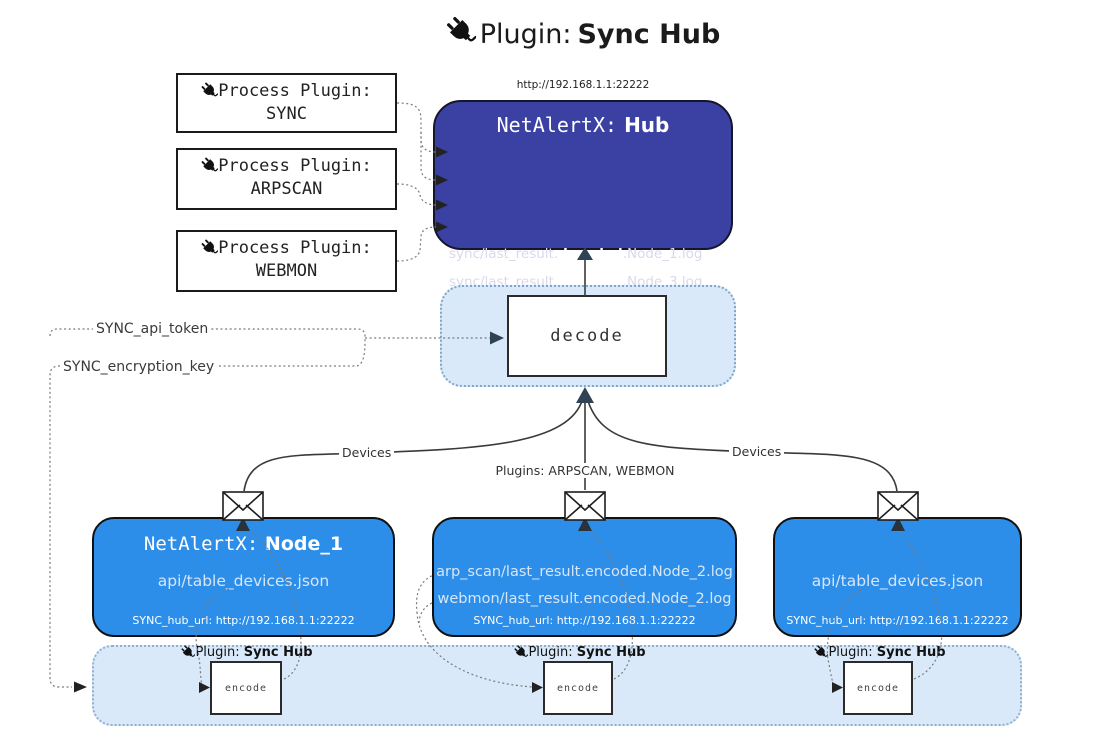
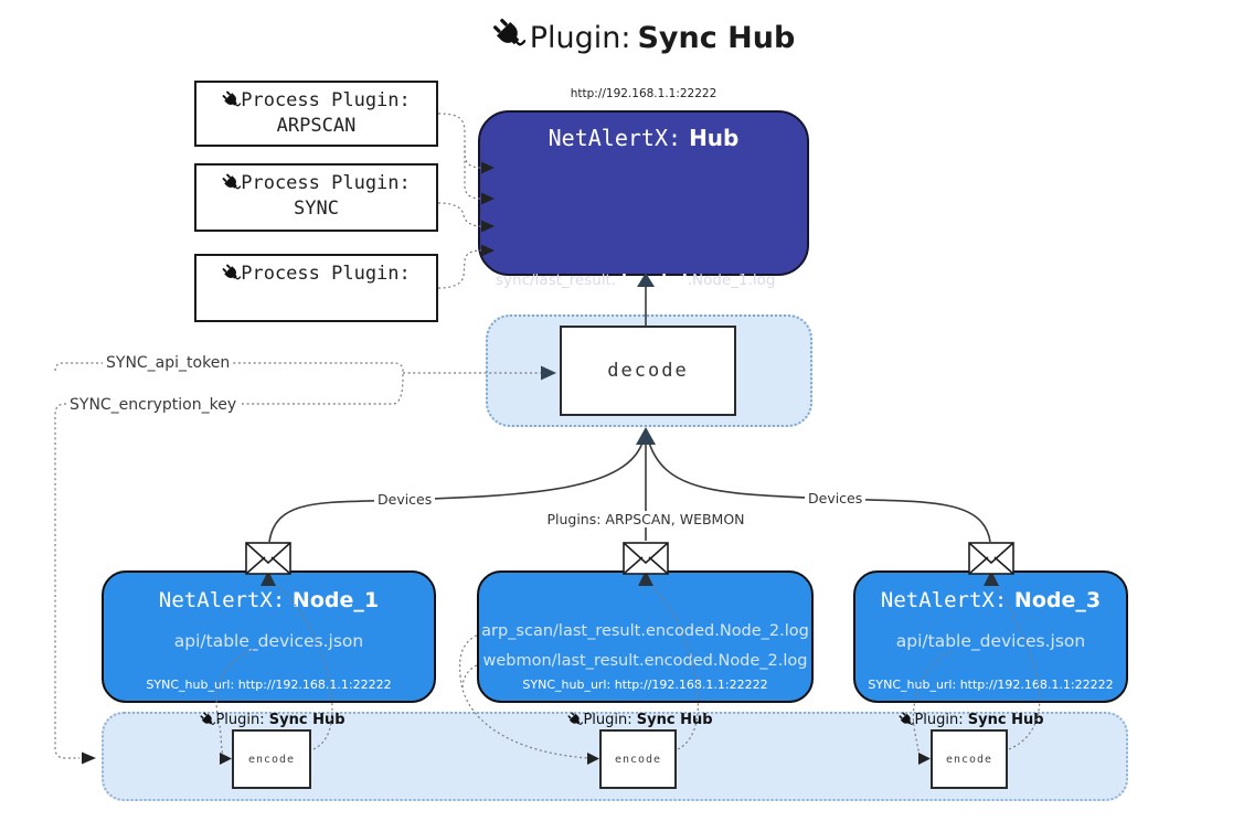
  Plugin: Sync Hub
  Process Plugin:
- SYNC
+ ARPSCAN
  Process Plugin:
- ARPSCAN
+ SYNC
  Process Plugin:
- WEBMON
  http://192.168.1.1:22222
  NetAlertX: Hub
  sync/last_result.deoded.Node_1.log
- sync/last_result.decoded.Node_3.log
  decode
  NetAlertX: Node_1
  api/table_devices.json
  SYNC_hub_url: http://192.168.1.1:22222
  arp_scan/last_result.encoded.Node_2.log
  webmon/last_result.encoded.Node_2.log
  SYNC_hub_url: http://192.168.1.1:22222
+ NetAlertX: Node_3
  api/table_devices.json
  SYNC_hub_url: http://192.168.1.1:22222
  Plugin: Sync Hub
  Plugin: Sync Hb
  Plugin: Sync Hub
  encode
  encode
  encode
  SYNC_api_token
  SYNC_encryption_key
  Devices
  Devices
  Plugins: ARPSCAN, WEBMON
